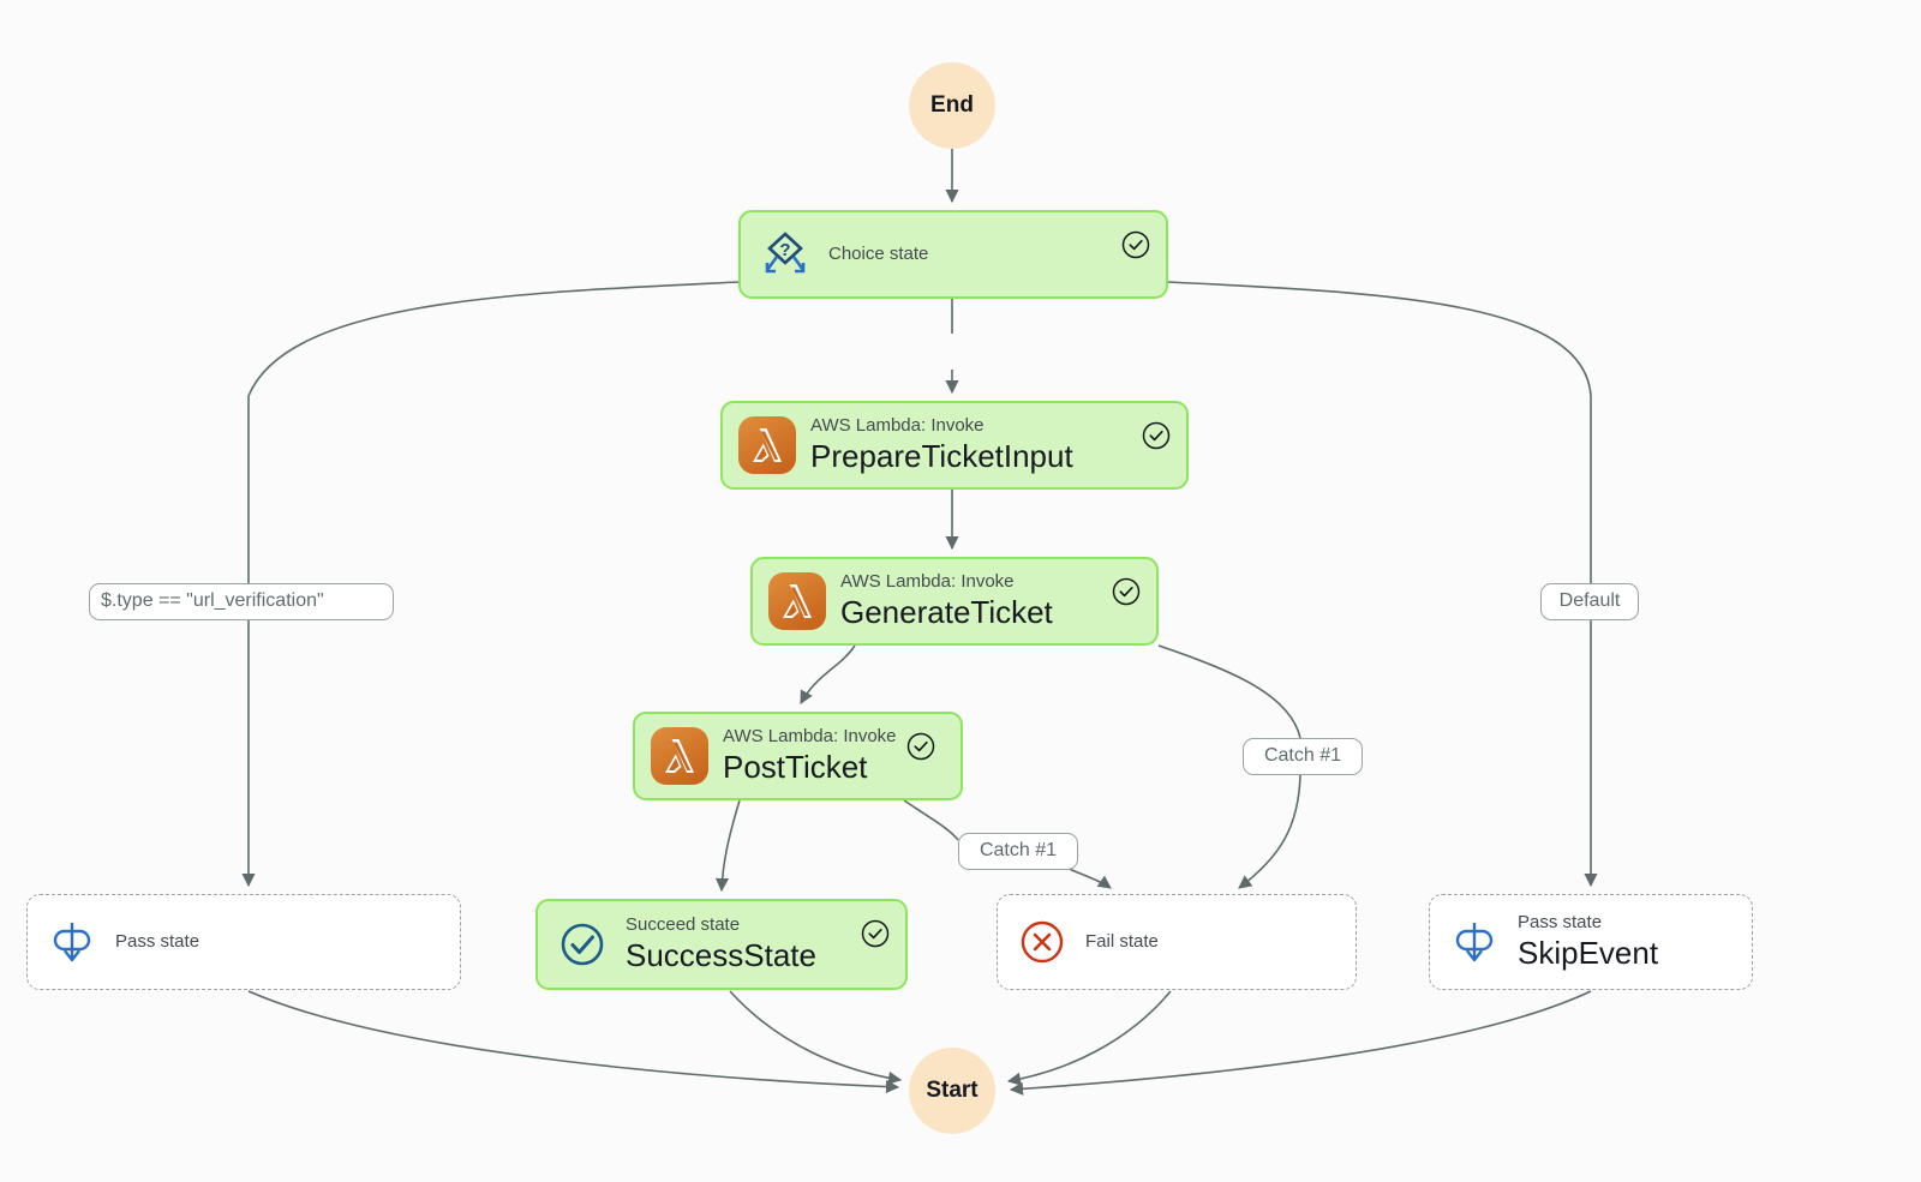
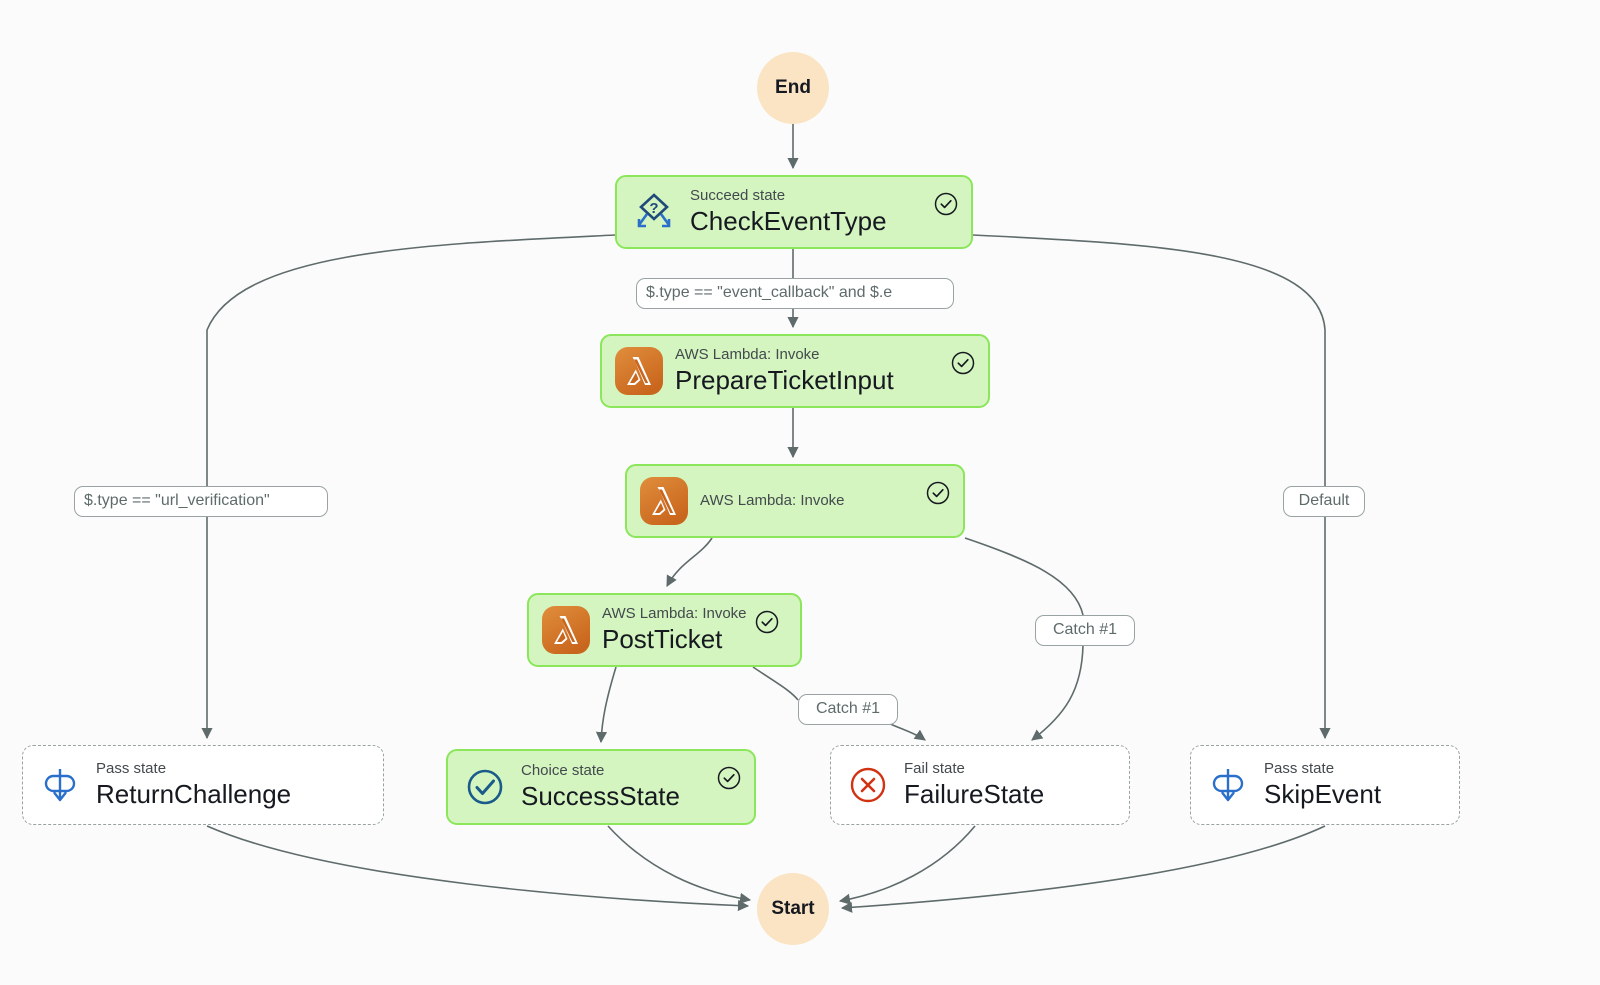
  End
  ?
- Choice state
+ Succeed state
+ CheckEventType
  AWS Lambda: Invoke
  PrepareTicketInput
  AWS Lambda: Invoke
- GenerateTicket
  AWS Lambda: Invoke
  PostTicket
  Pass state
+ ReturnChallenge
- Succeed state
+ Choice state
  SuccessState
  Fail state
+ FailureState
  Pass state
  SkipEvent
  Start
+ $.type == "event_callback" and $.e
  $.type == "url_verification"
  Default
  Catch #1
  Catch #1
